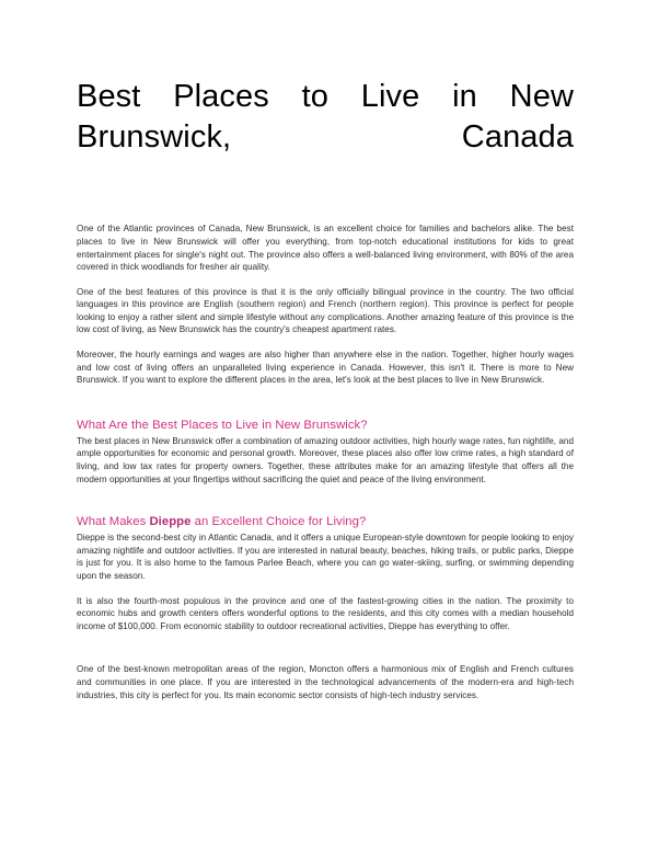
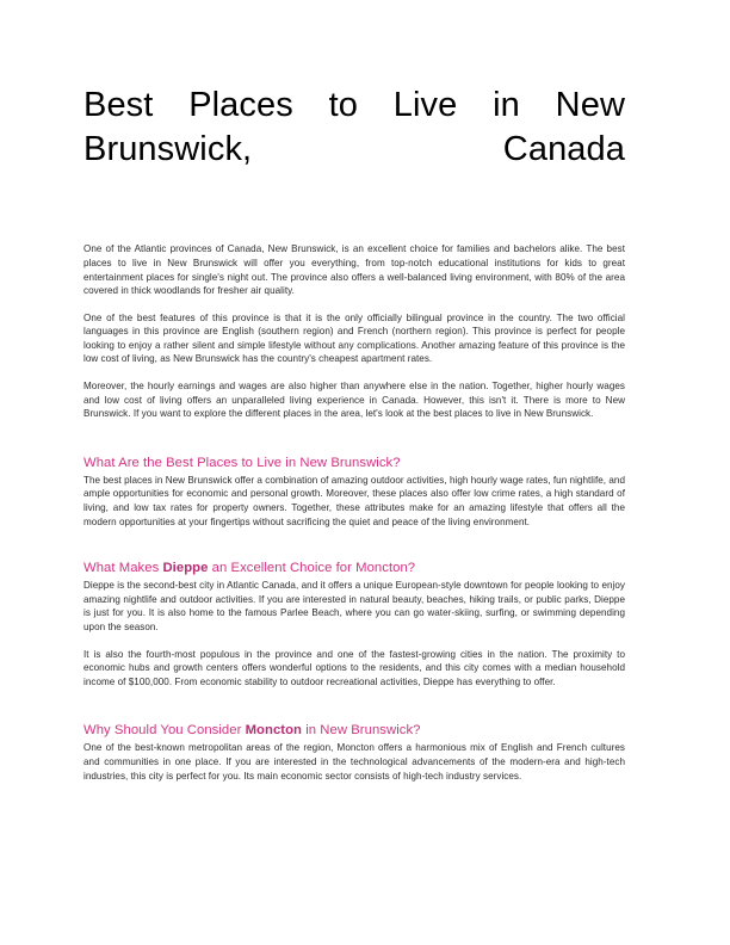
  Best Places to Live in New Brunswick, Canada
  One of the Atlantic provinces of Canada, New Brunswick, is an excellent choice for families and bachelors alike. The best places to live in New Brunswick will offer you everything, from top-notch educational institutions for kids to great entertainment places for single's night out. The province also offers a well-balanced living environment, with 80% of the area covered in thick woodlands for fresher air quality.
  One of the best features of this province is that it is the only officially bilingual province in the country. The two official languages in this province are English (southern region) and French (northern region). This province is perfect for people looking to enjoy a rather silent and simple lifestyle without any complications. Another amazing feature of this province is the low cost of living, as New Brunswick has the country's cheapest apartment rates.
  Moreover, the hourly earnings and wages are also higher than anywhere else in the nation. Together, higher hourly wages and low cost of living offers an unparalleled living experience in Canada. However, this isn't it. There is more to New Brunswick. If you want to explore the different places in the area, let's look at the best places to live in New Brunswick.
  What Are the Best Places to Live in New Brunswick?
  The best places in New Brunswick offer a combination of amazing outdoor activities, high hourly wage rates, fun nightlife, and ample opportunities for economic and personal growth. Moreover, these places also offer low crime rates, a high standard of living, and low tax rates for property owners. Together, these attributes make for an amazing lifestyle that offers all the modern opportunities at your fingertips without sacrificing the quiet and peace of the living environment.
- What Makes Dieppe an Excellent Choice for Living?
+ What Makes Dieppe an Excellent Choice for Moncton?
  Dieppe is the second-best city in Atlantic Canada, and it offers a unique European-style downtown for people looking to enjoy amazing nightlife and outdoor activities. If you are interested in natural beauty, beaches, hiking trails, or public parks, Dieppe is just for you. It is also home to the famous Parlee Beach, where you can go water-skiing, surfing, or swimming depending upon the season.
  It is also the fourth-most populous in the province and one of the fastest-growing cities in the nation. The proximity to economic hubs and growth centers offers wonderful options to the residents, and this city comes with a median household income of $100,000. From economic stability to outdoor recreational activities, Dieppe has everything to offer.
+ Why Should You Consider Moncton in New Brunswick?
  One of the best-known metropolitan areas of the region, Moncton offers a harmonious mix of English and French cultures and communities in one place. If you are interested in the technological advancements of the modern-era and high-tech industries, this city is perfect for you. Its main economic sector consists of high-tech industry services.
